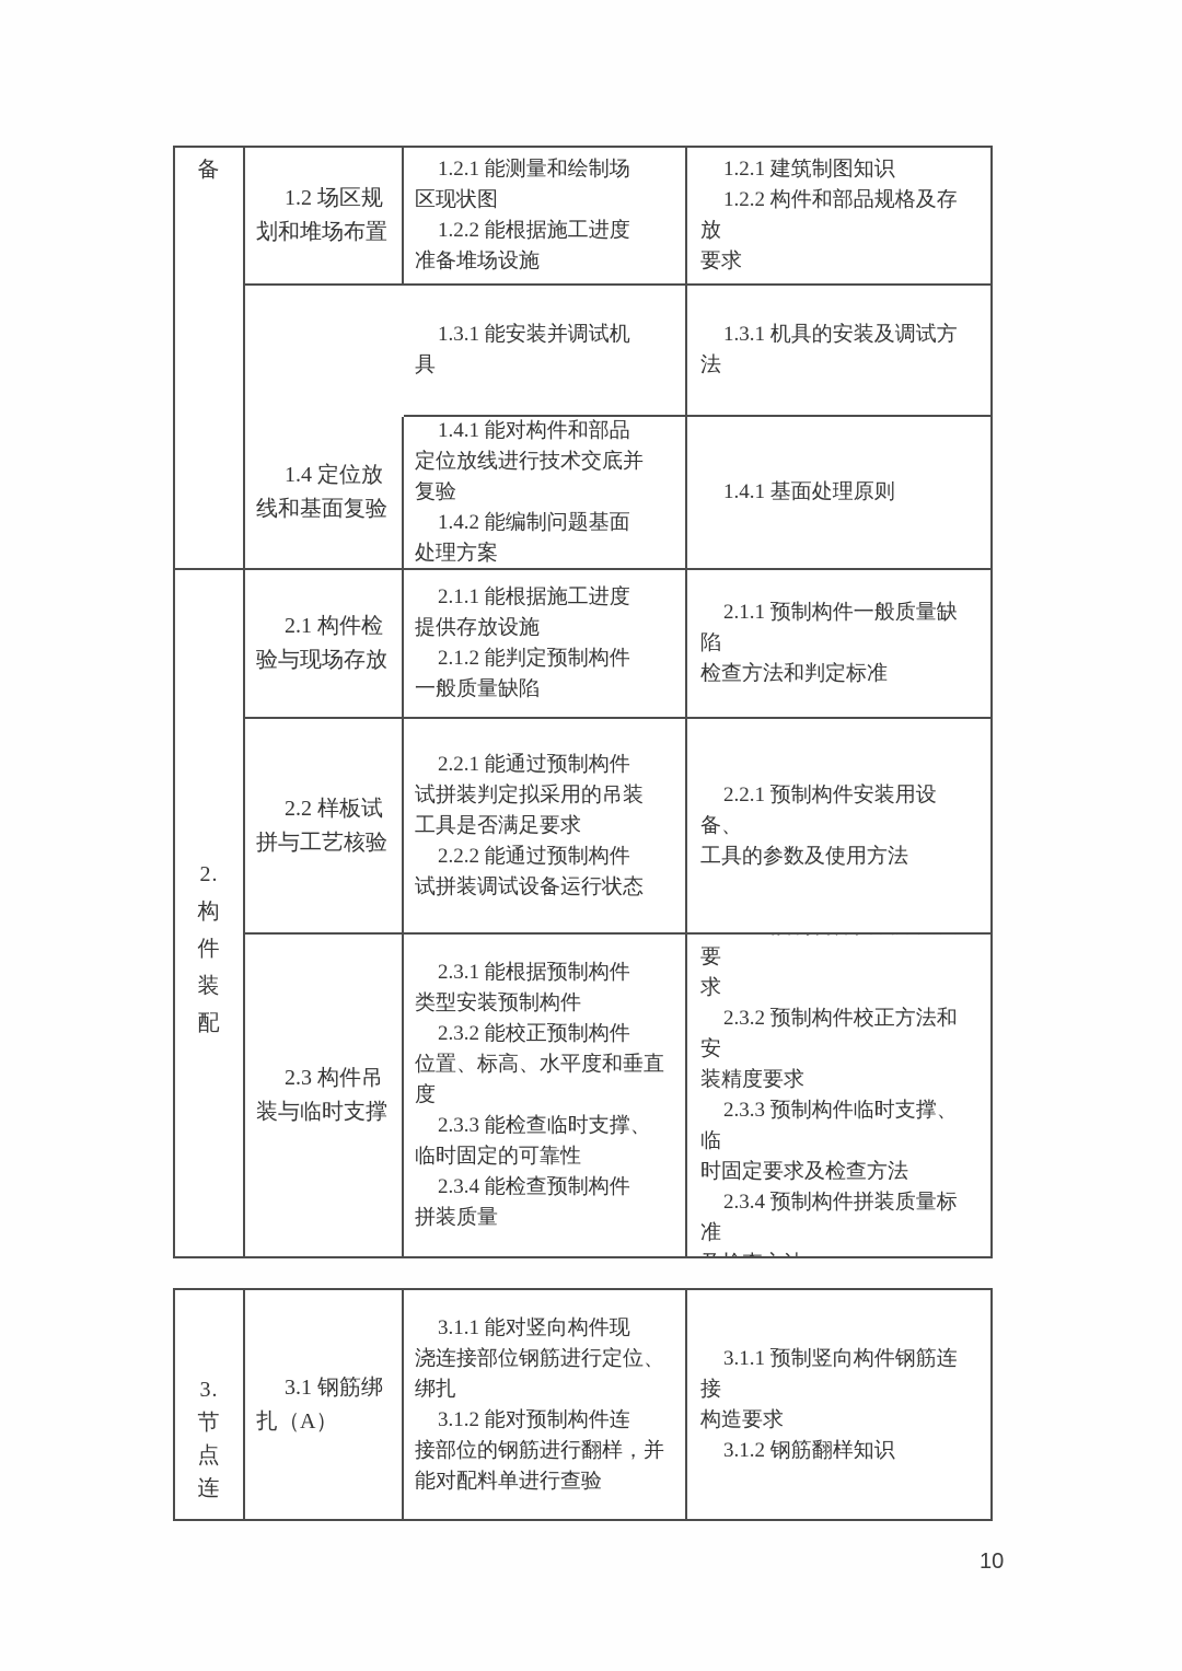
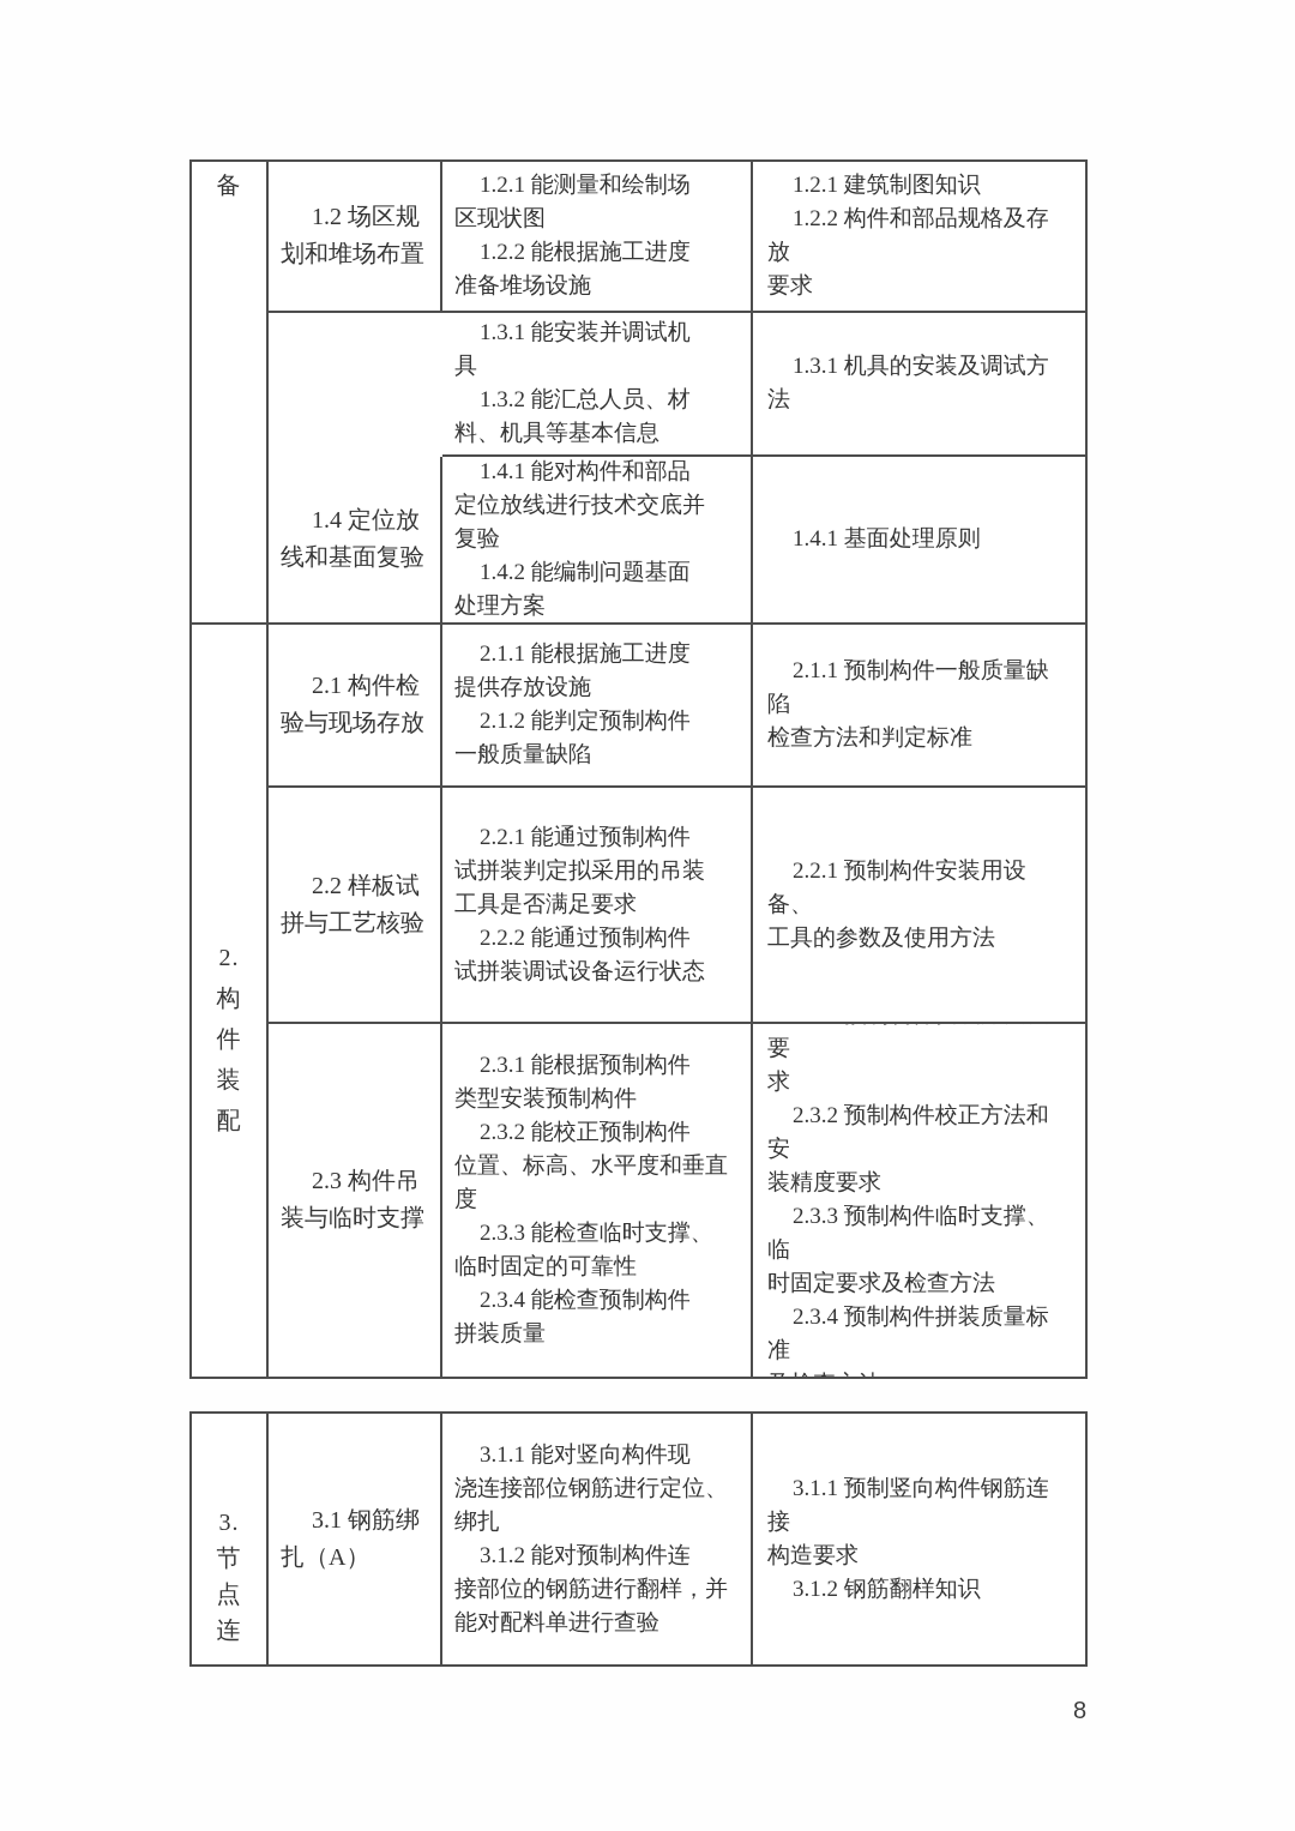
  备
  2.
  构
  件
  装
  配
  1.2 场区规
  划和堆场布置
  1.2.1 能测量和绘制场
  区现状图
  1.2.2 能根据施工进度
  准备堆场设施
  1.2.1 建筑制图知识
  1.2.2 构件和部品规格及存放
  要求
  1.3.1 能安装并调试机
  具
+ 1.3.2 能汇总人员、材
+ 料、机具等基本信息
  1.3.1 机具的安装及调试方法
  1.4 定位放
  线和基面复验
  1.4.1 能对构件和部品
  定位放线进行技术交底并
  复验
  1.4.2 能编制问题基面
  处理方案
  1.4.1 基面处理原则
  2.1 构件检
  验与现场存放
  2.1.1 能根据施工进度
  提供存放设施
  2.1.2 能判定预制构件
  一般质量缺陷
  2.1.1 预制构件一般质量缺陷
  检查方法和判定标准
  2.2 样板试
  拼与工艺核验
  2.2.1 能通过预制构件
  试拼装判定拟采用的吊装
  工具是否满足要求
  2.2.2 能通过预制构件
  试拼装调试设备运行状态
  2.2.1 预制构件安装用设备、
  工具的参数及使用方法
  2.3 构件吊
  装与临时支撑
  2.3.1 能根据预制构件
  类型安装预制构件
  2.3.2 能校正预制构件
  位置、标高、水平度和垂直
  度
  2.3.3 能检查临时支撑、
  临时固定的可靠性
  2.3.4 能检查预制构件
  拼装质量
  求
  2.3.2 预制构件校正方法和安
  装精度要求
  2.3.3 预制构件临时支撑、临
  时固定要求及检查方法
  2.3.4 预制构件拼装质量标准
  3.
  节
  点
  连
  3.1 钢筋绑
  扎（A）
  3.1.1 能对竖向构件现
  浇连接部位钢筋进行定位、
  绑扎
  3.1.2 能对预制构件连
  接部位的钢筋进行翻样，并
  能对配料单进行查验
  3.1.1 预制竖向构件钢筋连接
  构造要求
  3.1.2 钢筋翻样知识
- 10
+ 8
